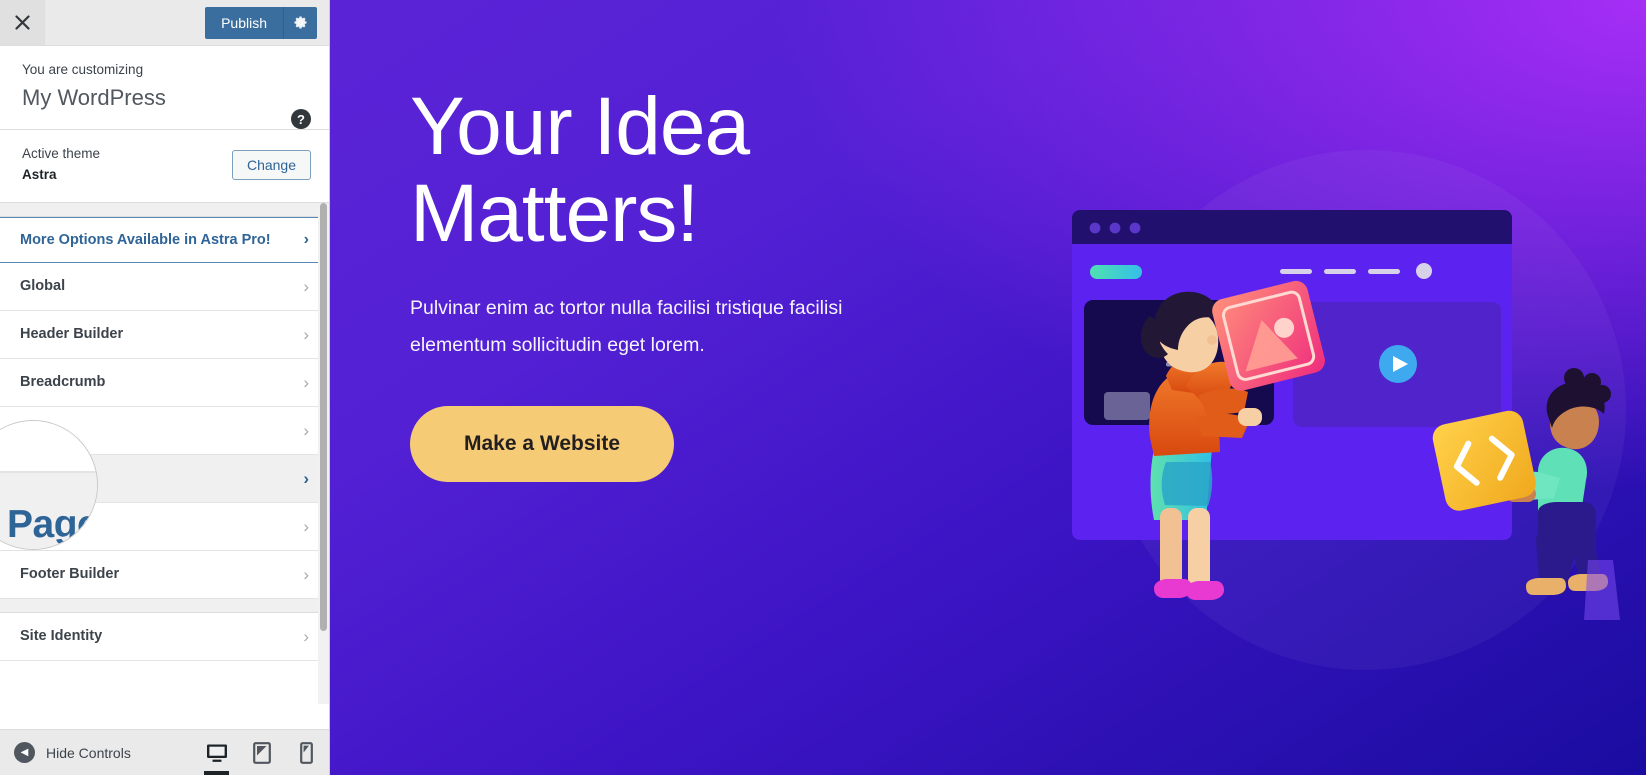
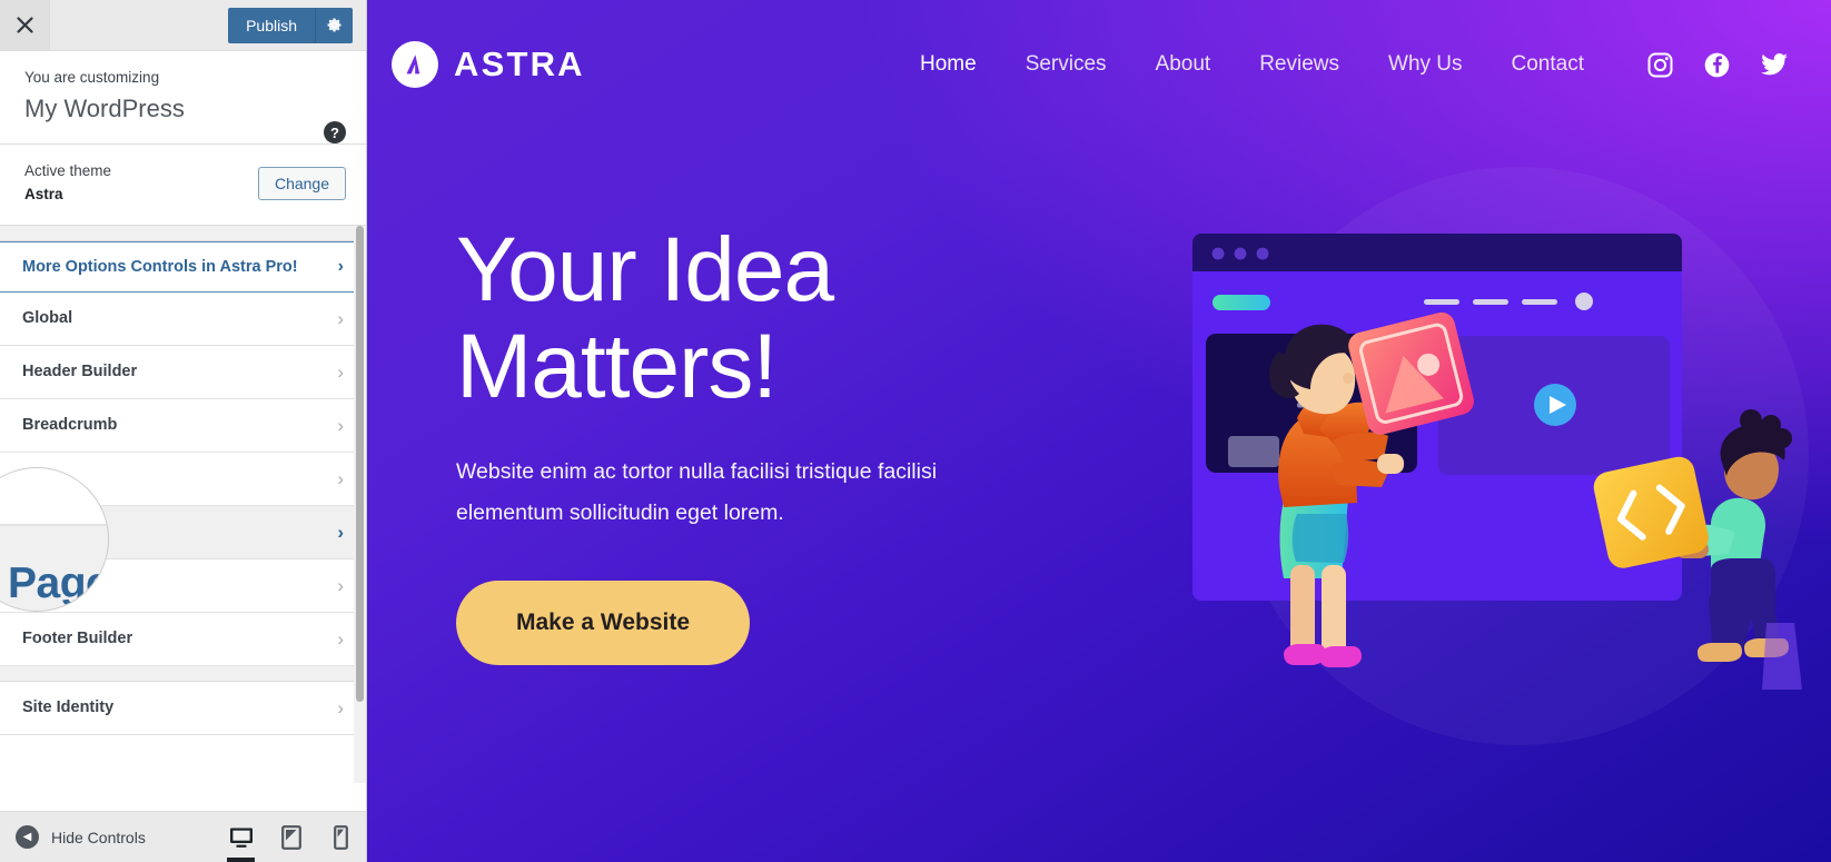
  Publish
  You are customizing
  My WordPress
  ?
  Active theme
  Astra
  Change
- More Options Available in Astra Pro!
+ More Options Controls in Astra Pro!
  ›
  Global
  ›
  Header Builder
  ›
  Breadcrumb
  ›
  ›
  ›
  ›
  Footer Builder
  ›
  Site Identity
  ›
  Page
  ◀
  Hide Controls
+ ASTRA
+ Home
+ Services
+ About
+ Reviews
+ Why Us
+ Contact
  Your Idea
  Matters!
- Pulvinar enim ac tortor nulla facilisi tristique facilisi elementum sollicitudin eget lorem.
+ Website enim ac tortor nulla facilisi tristique facilisi elementum sollicitudin eget lorem.
  Make a Website
